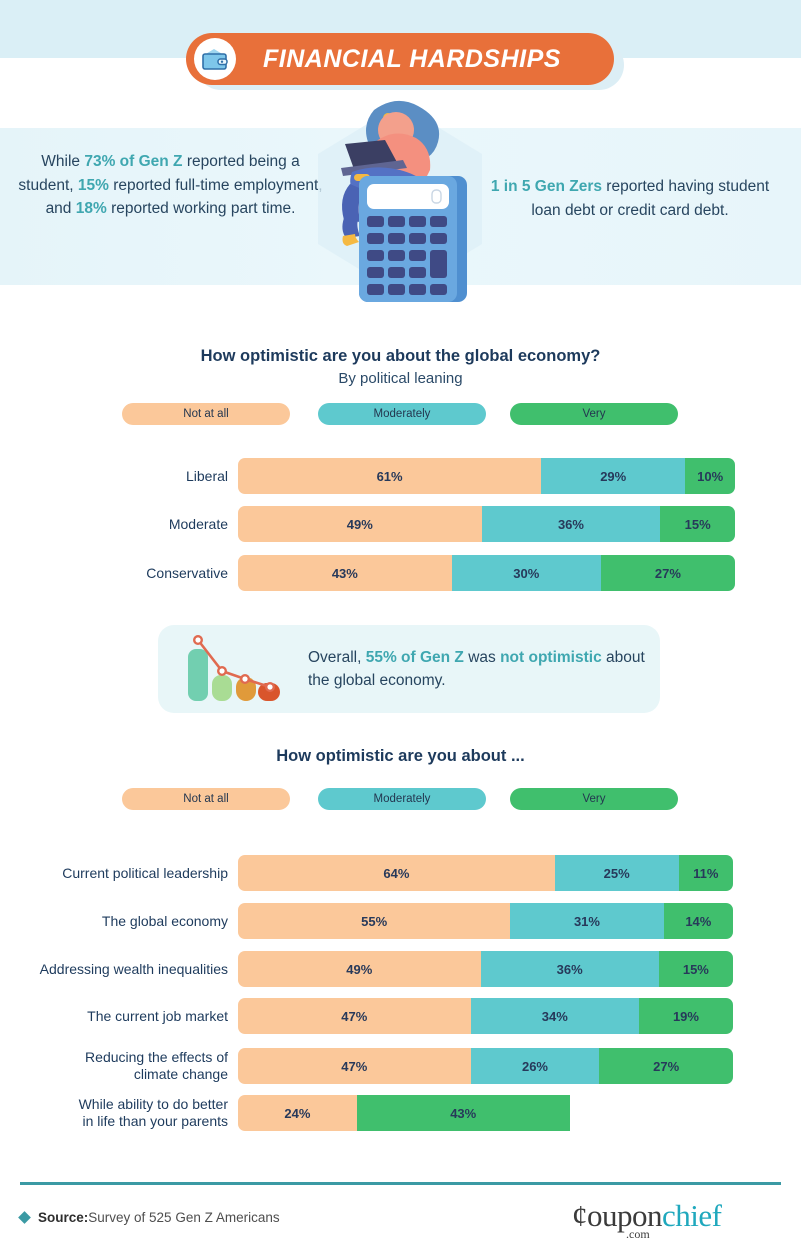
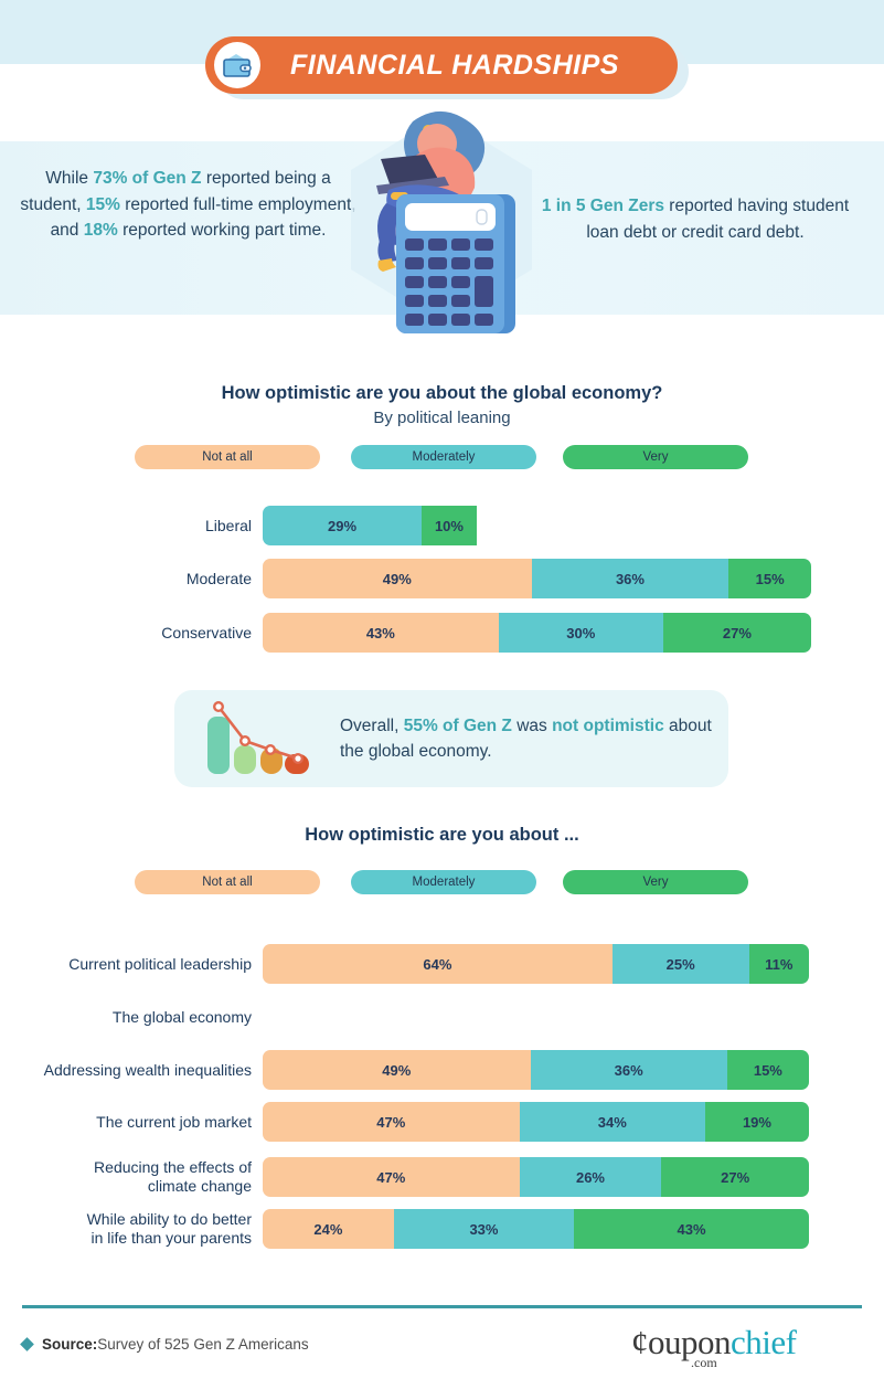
  FINANCIAL HARDSHIPS
  While 73% of Gen Z reported being a student, 15% reported full-time employment, and 18% reported working part time.
  1 in 5 Gen Zers reported having student loan debt or credit card debt.
  How optimistic are you about the global economy?
  By political leaning
  Not at all
  Moderately
  Very
  Liberal
- 61%
  29%
  10%
  Moderate
  49%
  36%
  15%
  Conservative
  43%
  30%
  27%
  Overall, 55% of Gen Z was not optimistic about the global economy.
  How optimistic are you about ...
  Not at all
  Moderately
  Very
  Current political leadership
  64%
  25%
  11%
  The global economy
- 55%
- 31%
- 14%
  Addressing wealth inequalities
  49%
  36%
  15%
  The current job market
  47%
  34%
  19%
  Reducing the effects of
  climate change
  47%
  26%
  27%
  While ability to do better
  in life than your parents
  24%
+ 33%
  43%
  Source:
  Survey of 525 Gen Z Americans
  ¢ouponchief
  .com
